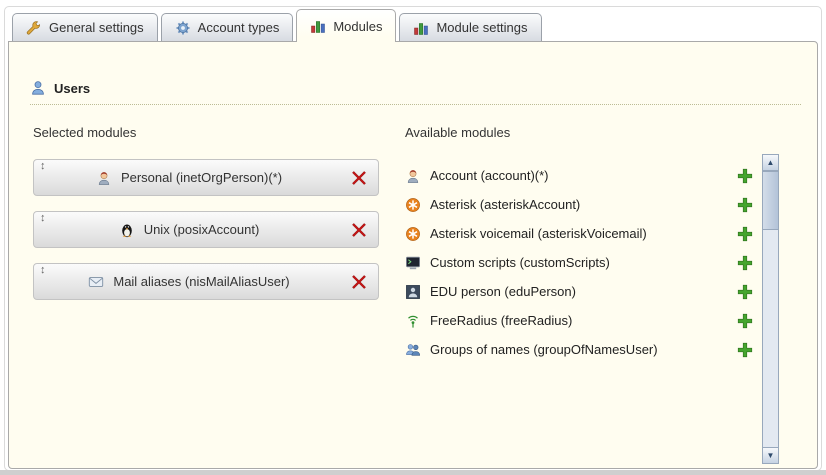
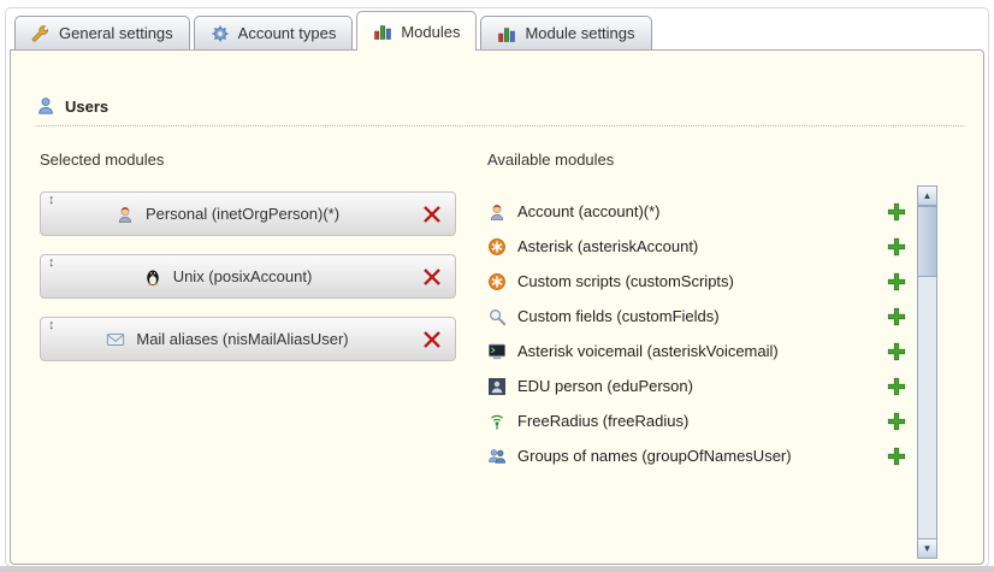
  General settings
  Account types
  Modules
  Module settings
  Users
  Selected modules
  ↕
  Personal (inetOrgPerson)(*)
  ↕
  Unix (posixAccount)
  ↕
  Mail aliases (nisMailAliasUser)
  Available modules
  Account (account)(*)
  Asterisk (asteriskAccount)
- Asterisk voicemail (asteriskVoicemail)
+ Custom scripts (customScripts)
+ Custom fields (customFields)
- Custom scripts (customScripts)
+ Asterisk voicemail (asteriskVoicemail)
  EDU person (eduPerson)
  FreeRadius (freeRadius)
  Groups of names (groupOfNamesUser)
  ▲
  ▼
